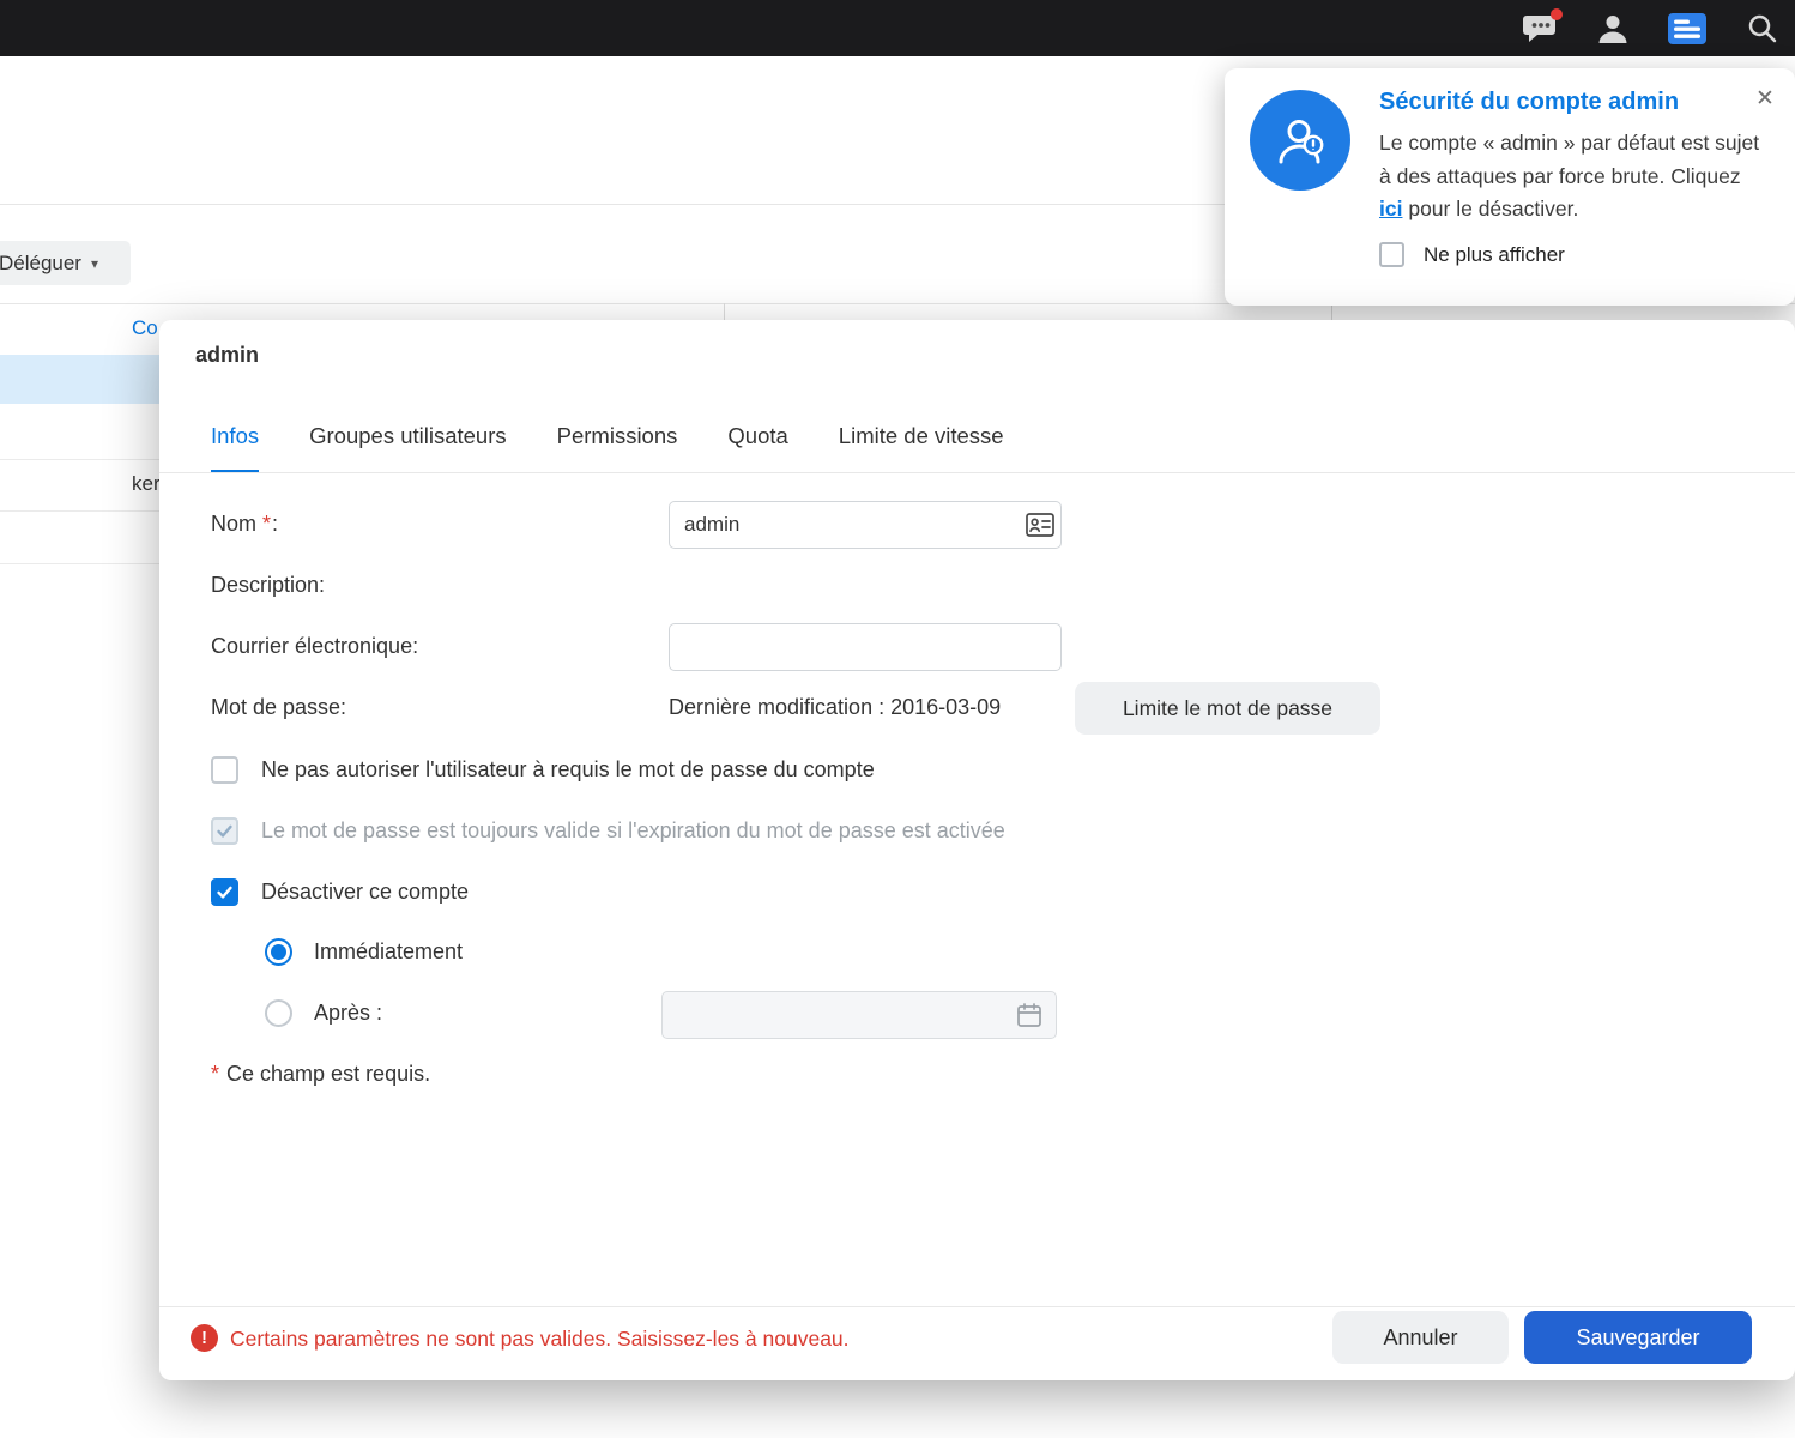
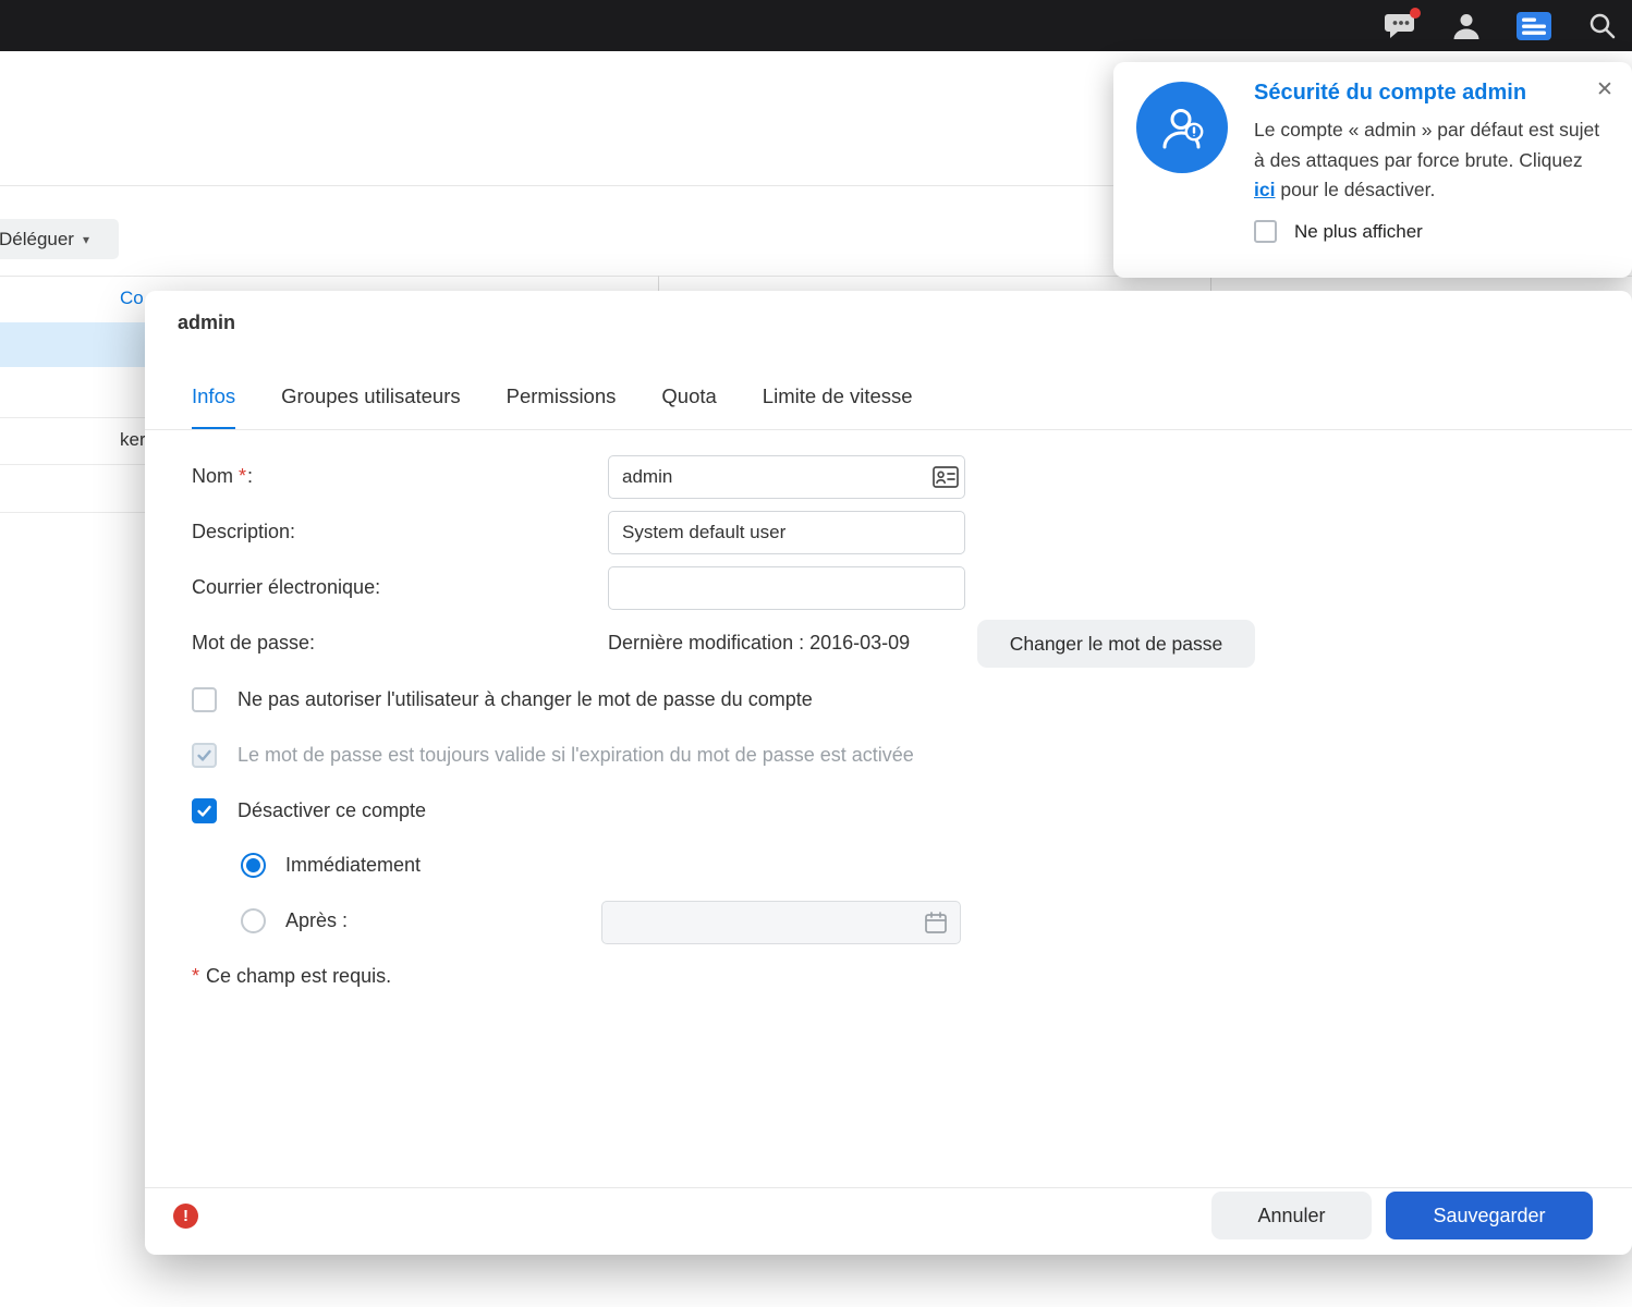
  Déléguer
  ▾
  Co
  ker
  Sécurité du compte admin
  ✕
  Le compte « admin » par défaut est sujet à des attaques par force brute. Cliquez ici pour le désactiver.
  Ne plus afficher
  admin
  Infos
  Groupes utilisateurs
  Permissions
  Quota
  Limite de vitesse
  Nom *:
  admin
  Description:
+ System default user
  Courrier électronique:
  Mot de passe:
  Dernière modification : 2016-03-09
- Limite le mot de passe
+ Changer le mot de passe
- Ne pas autoriser l'utilisateur à requis le mot de passe du compte
+ Ne pas autoriser l'utilisateur à changer le mot de passe du compte
  Le mot de passe est toujours valide si l'expiration du mot de passe est activée
  Désactiver ce compte
  Immédiatement
  Après :
  * Ce champ est requis.
  !
- Certains paramètres ne sont pas valides. Saisissez-les à nouveau.
  Annuler
  Sauvegarder
